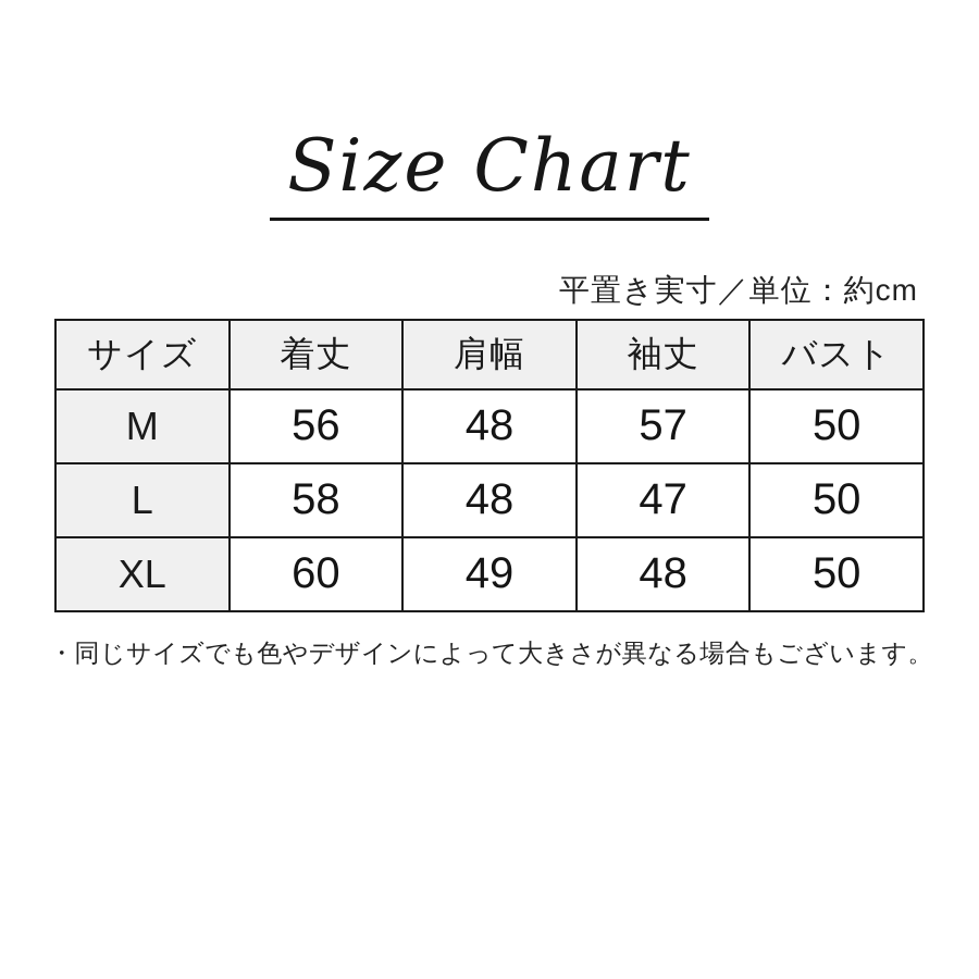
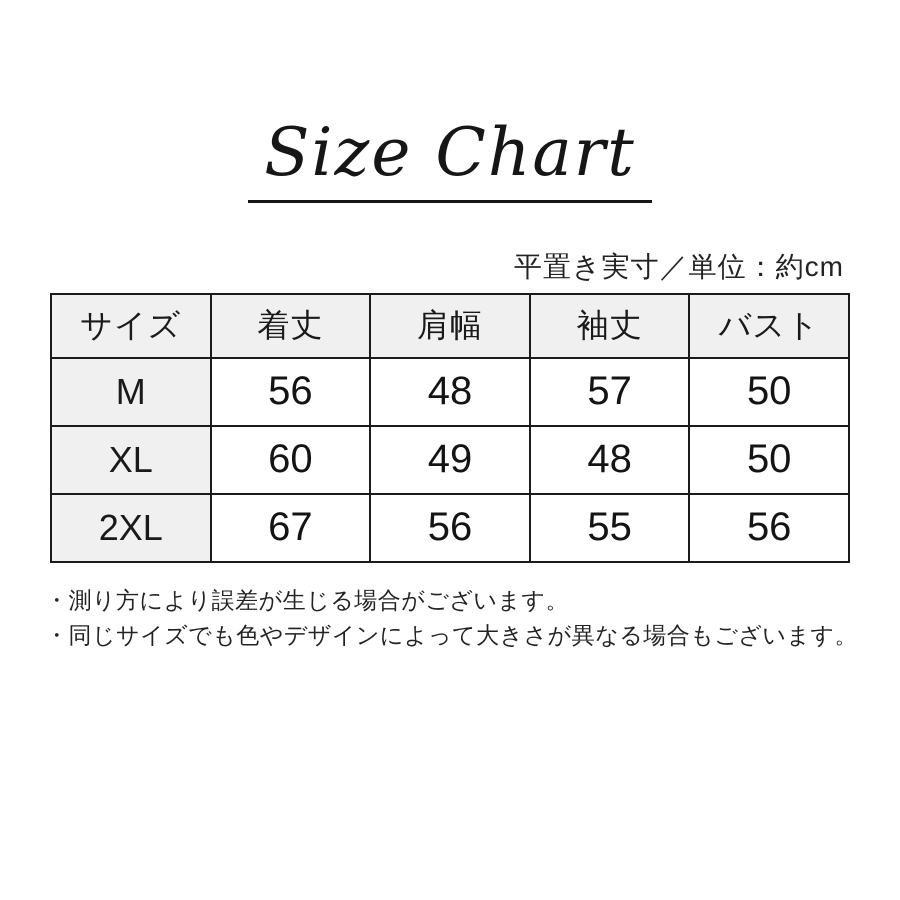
  Size Chart
  平置き実寸／単位：約cm
  サイズ	着丈	肩幅	袖丈	バスト
  M	56	48	57	50
- L	58	48	47	50
  XL	60	49	48	50
+ 2XL	67	56	55	56
+ ・測り方により誤差が生じる場合がございます。
  ・同じサイズでも色やデザインによって大きさが異なる場合もございます。
